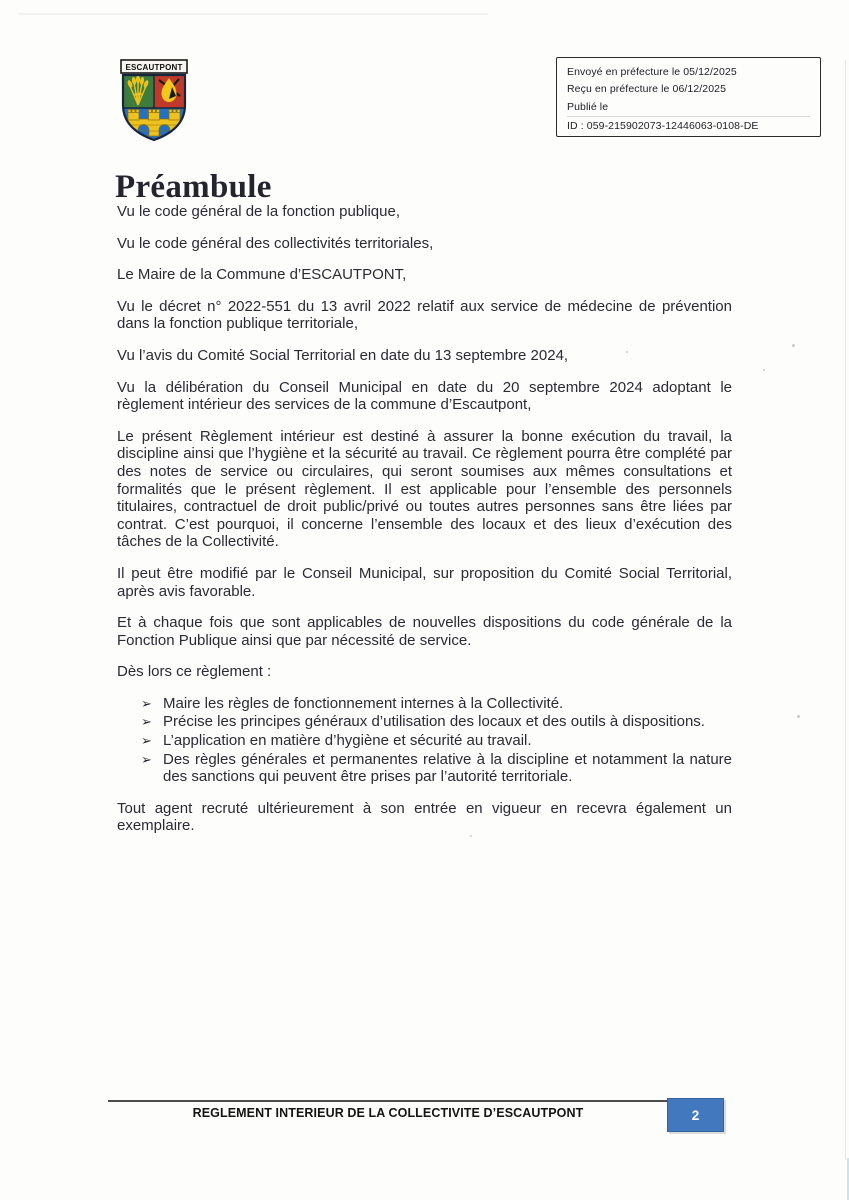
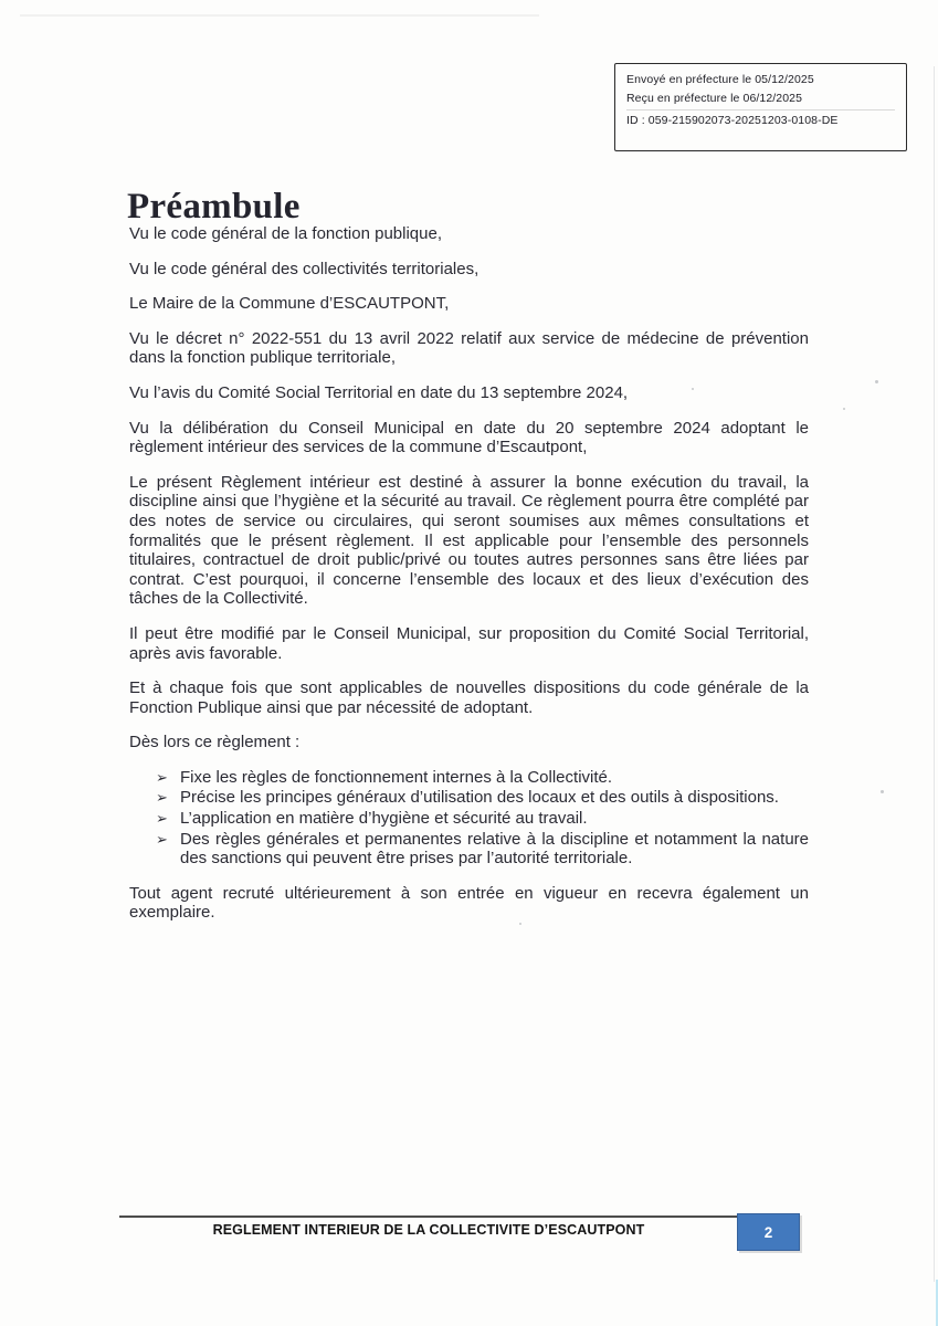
- ESCAUTPONT
  Envoyé en préfecture le 05/12/2025
  Reçu en préfecture le 06/12/2025
- Publié le
- ID : 059-215902073-12446063-0108-DE
+ ID : 059-215902073-20251203-0108-DE
  Préambule
  Vu le code général de la fonction publique,
  Vu le code général des collectivités territoriales,
  Le Maire de la Commune d’ESCAUTPONT,
  Vu le décret n° 2022-551 du 13 avril 2022 relatif aux service de médecine de prévention dans la fonction publique territoriale,
  Vu l’avis du Comité Social Territorial en date du 13 septembre 2024,
  Vu la délibération du Conseil Municipal en date du 20 septembre 2024 adoptant le règlement intérieur des services de la commune d’Escautpont,
  Le présent Règlement intérieur est destiné à assurer la bonne exécution du travail, la discipline ainsi que l’hygiène et la sécurité au travail. Ce règlement pourra être complété par des notes de service ou circulaires, qui seront soumises aux mêmes consultations et formalités que le présent règlement. Il est applicable pour l’ensemble des personnels titulaires, contractuel de droit public/privé ou toutes autres personnes sans être liées par contrat. C’est pourquoi, il concerne l’ensemble des locaux et des lieux d’exécution des tâches de la Collectivité.
  Il peut être modifié par le Conseil Municipal, sur proposition du Comité Social Territorial, après avis favorable.
- Et à chaque fois que sont applicables de nouvelles dispositions du code générale de la Fonction Publique ainsi que par nécessité de service.
+ Et à chaque fois que sont applicables de nouvelles dispositions du code générale de la Fonction Publique ainsi que par nécessité de adoptant.
  Dès lors ce règlement :
  ➢
- Maire les règles de fonctionnement internes à la Collectivité.
+ Fixe les règles de fonctionnement internes à la Collectivité.
  ➢
  Précise les principes généraux d’utilisation des locaux et des outils à dispositions.
  ➢
  L’application en matière d’hygiène et sécurité au travail.
  ➢
  Des règles générales et permanentes relative à la discipline et notamment la nature des sanctions qui peuvent être prises par l’autorité territoriale.
  Tout agent recruté ultérieurement à son entrée en vigueur en recevra également un exemplaire.
  REGLEMENT INTERIEUR DE LA COLLECTIVITE D’ESCAUTPONT
  2
